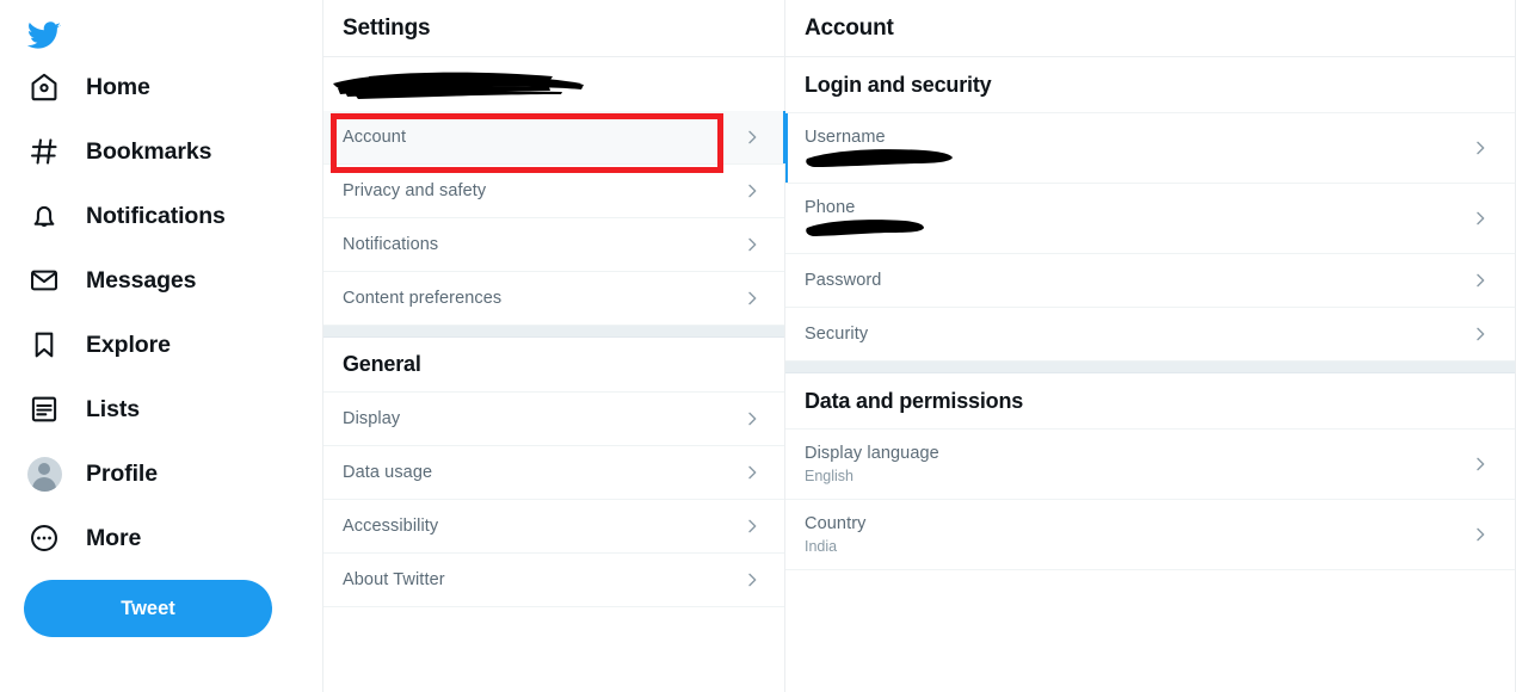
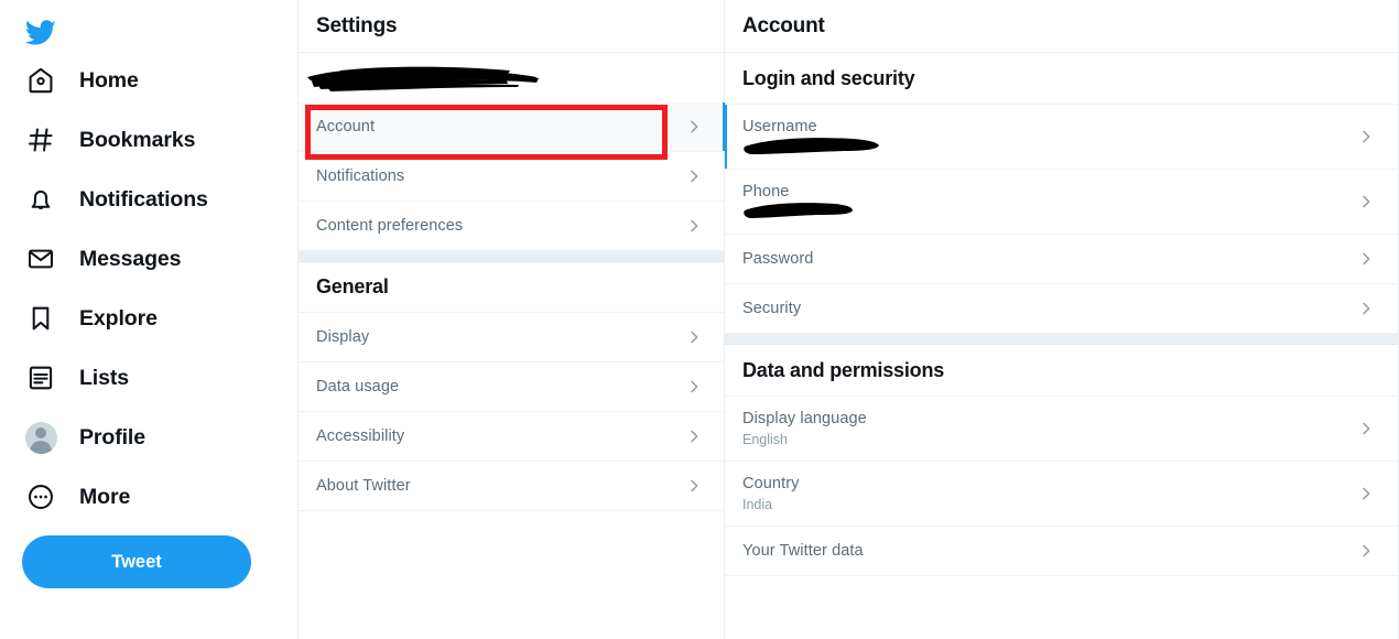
  Home
  Bookmarks
  Notifications
  Messages
  Explore
  Lists
  Profile
  More
  Tweet
  Settings
  Account
- Privacy and safety
  Notifications
  Content preferences
  General
  Display
  Data usage
  Accessibility
  About Twitter
  Account
  Login and security
  Username
  Phone
  Password
  Security
  Data and permissions
  Display language
  English
  Country
  India
+ Your Twitter data
